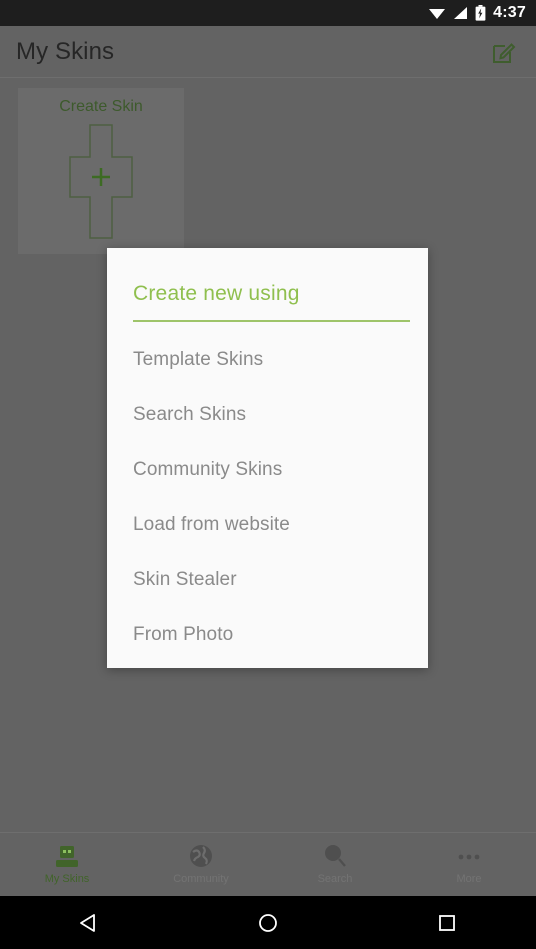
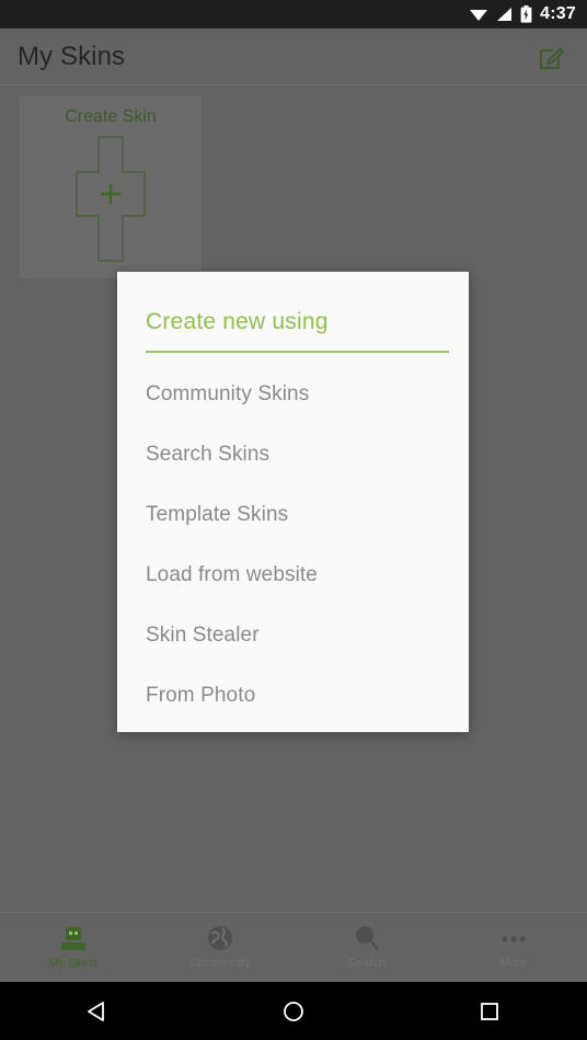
  4:37
  My Skins
  Create Skin
  My Skins
  Create new using
- Template Skins
+ Community Skins
  Search Skins
- Community Skins
+ Template Skins
  Load from website
  Skin Stealer
  From Photo
